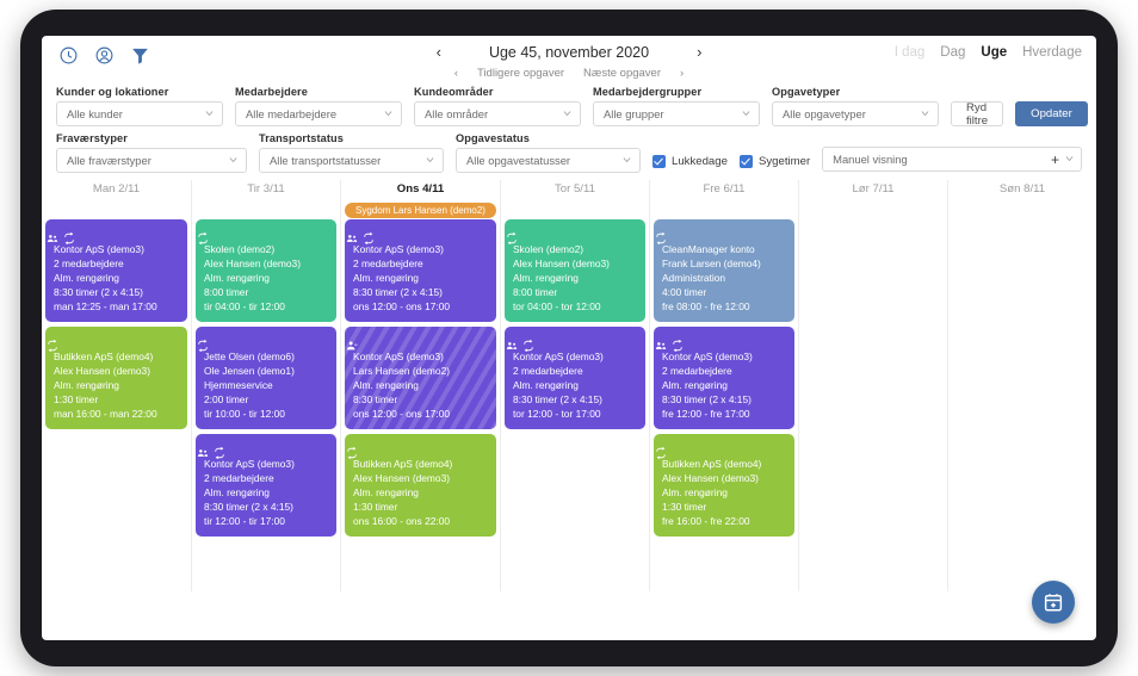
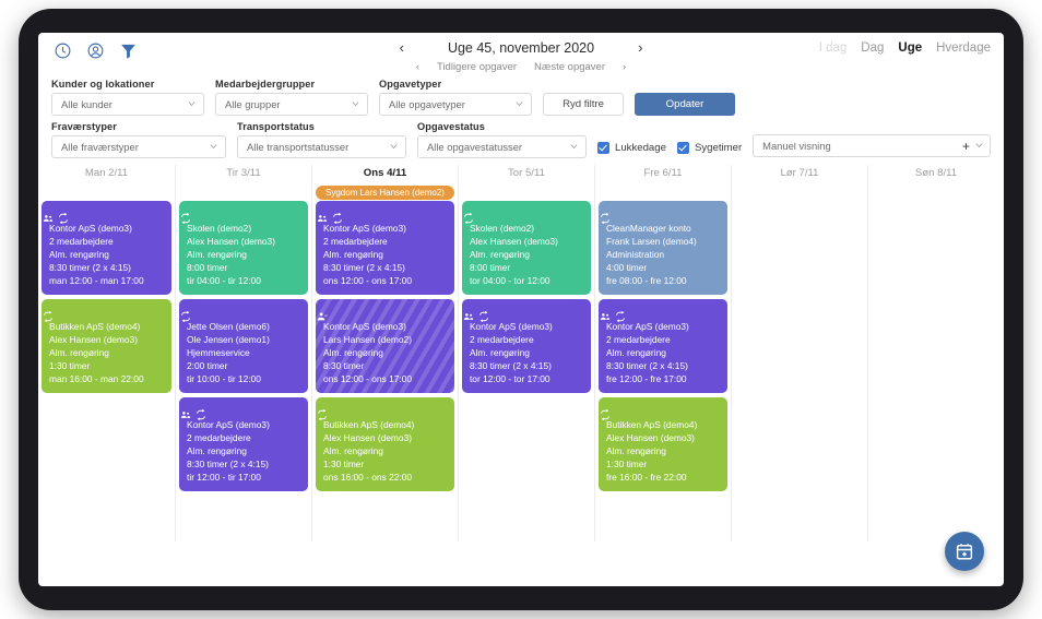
  ‹
  Uge 45, november 2020
  ›
  ‹
  Tidligere opgaver
  Næste opgaver
  ›
  I dag
  Dag
  Uge
  Hverdage
  Kunder og lokationer
  Alle kunder
- Medarbejdere
- Alle medarbejdere
- Kundeområder
- Alle områder
  Medarbejdergrupper
  Alle grupper
  Opgavetyper
  Alle opgavetyper
  Ryd filtre
  Opdater
  Fraværstyper
  Alle fraværstyper
  Transportstatus
  Alle transportstatusser
  Opgavestatus
  Alle opgavestatusser
  Lukkedage
  Sygetimer
  Manuel visning
  +
  Man 2/11
  Kontor ApS (demo3)
  2 medarbejdere
  Alm. rengøring
  8:30 timer (2 x 4:15)
- man 12:25 - man 17:00
+ man 12:00 - man 17:00
  Butikken ApS (demo4)
  Alex Hansen (demo3)
  Alm. rengøring
  1:30 timer
  man 16:00 - man 22:00
  Tir 3/11
  Skolen (demo2)
  Alex Hansen (demo3)
  Alm. rengøring
  8:00 timer
  tir 04:00 - tir 12:00
  Jette Olsen (demo6)
  Ole Jensen (demo1)
  Hjemmeservice
  2:00 timer
  tir 10:00 - tir 12:00
  Kontor ApS (demo3)
  2 medarbejdere
  Alm. rengøring
  8:30 timer (2 x 4:15)
  tir 12:00 - tir 17:00
  Ons 4/11
  Sygdom Lars Hansen (demo2)
  Kontor ApS (demo3)
  2 medarbejdere
  Alm. rengøring
  8:30 timer (2 x 4:15)
  ons 12:00 - ons 17:00
  Kontor ApS (demo3)
  Lars Hansen (demo2)
  Alm. rengøring
  8:30 timer
  ons 12:00 - ons 17:00
  Butikken ApS (demo4)
  Alex Hansen (demo3)
  Alm. rengøring
  1:30 timer
  ons 16:00 - ons 22:00
  Tor 5/11
  Skolen (demo2)
  Alex Hansen (demo3)
  Alm. rengøring
  8:00 timer
  tor 04:00 - tor 12:00
  Kontor ApS (demo3)
  2 medarbejdere
  Alm. rengøring
  8:30 timer (2 x 4:15)
  tor 12:00 - tor 17:00
  Fre 6/11
  CleanManager konto
  Frank Larsen (demo4)
  Administration
  4:00 timer
  fre 08:00 - fre 12:00
  Kontor ApS (demo3)
  2 medarbejdere
  Alm. rengøring
  8:30 timer (2 x 4:15)
  fre 12:00 - fre 17:00
  Butikken ApS (demo4)
  Alex Hansen (demo3)
  Alm. rengøring
  1:30 timer
  fre 16:00 - fre 22:00
  Lør 7/11
  Søn 8/11
